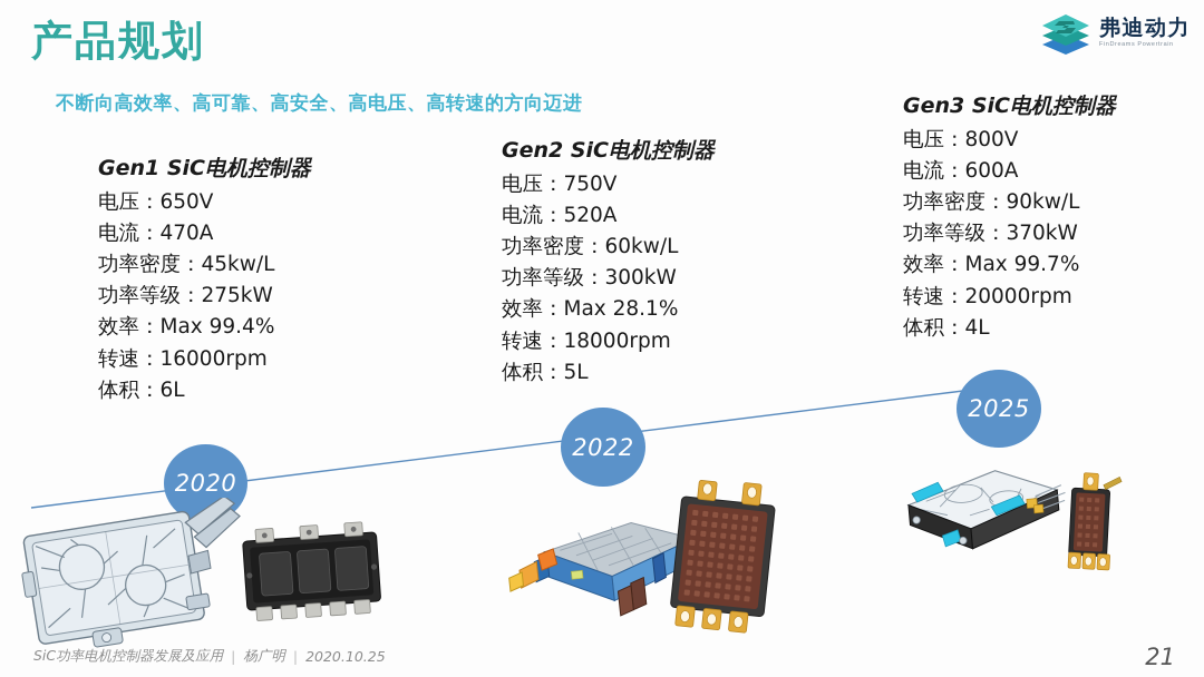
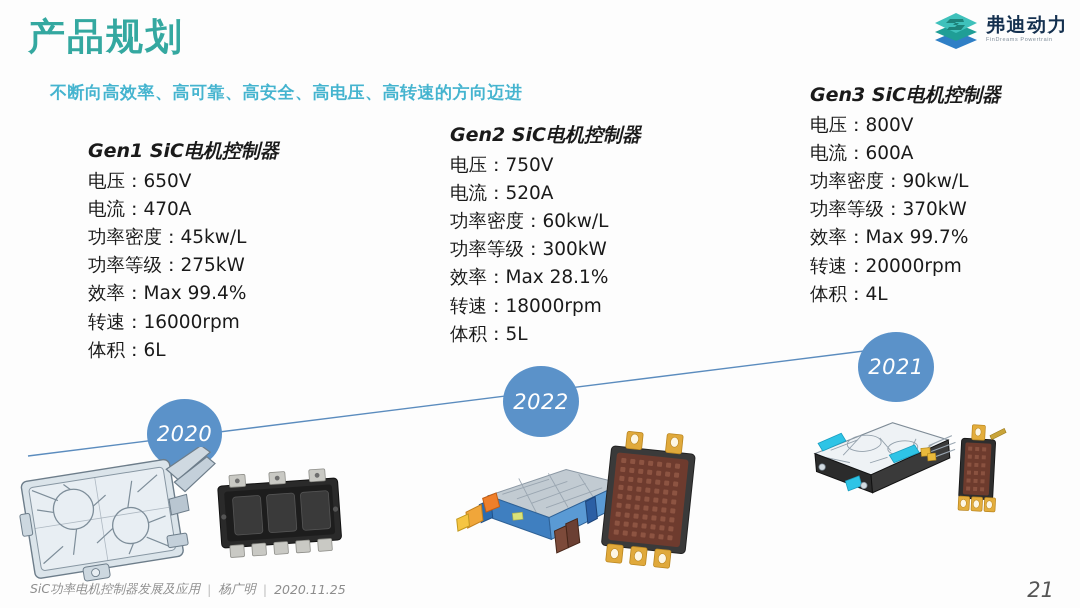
  产品规划
  不断向高效率、高可靠、高安全、高电压、高转速的方向迈进
  弗迪动力
  Gen1 SiC电机控制器
  电压：650V
  电流：470A
  功率密度：45kw/L
  功率等级：275kW
  效率：Max 99.4%
  转速：16000rpm
  体积：6L
  Gen2 SiC电机控制器
  电压：750V
  电流：520A
  功率密度：60kw/L
  功率等级：300kW
  效率：Max 28.1%
  转速：18000rpm
  体积：5L
  Gen3 SiC电机控制器
  电压：800V
  电流：600A
  功率密度：90kw/L
  功率等级：370kW
  效率：Max 99.7%
  转速：20000rpm
  体积：4L
  2020
  2022
- 2025
+ 2021
  SiC功率电机控制器发展及应用
  |
  杨广明
  |
- 2020.10.25
+ 2020.11.25
  21
